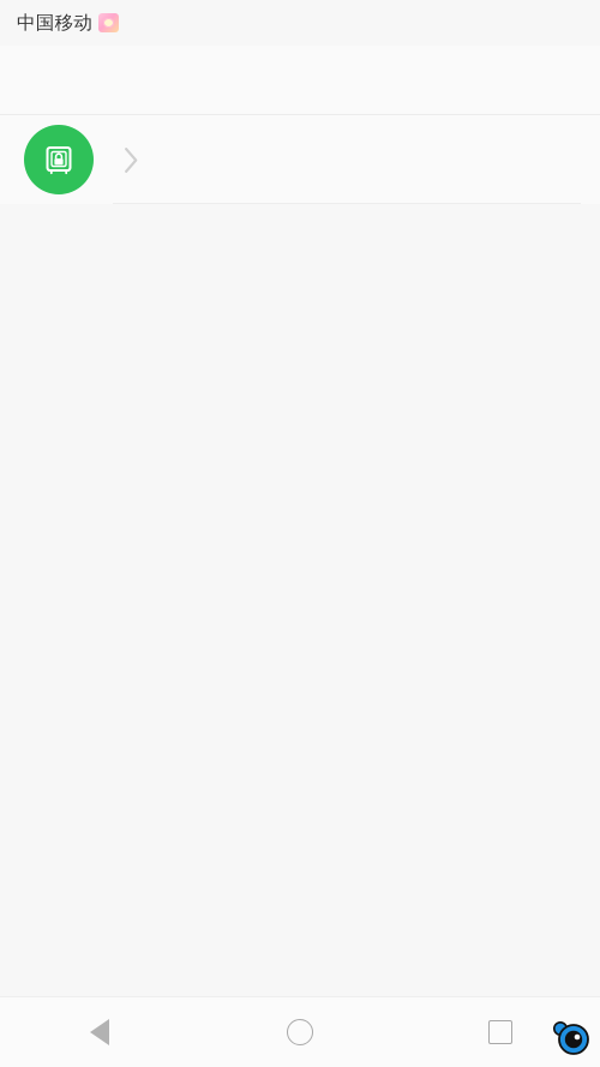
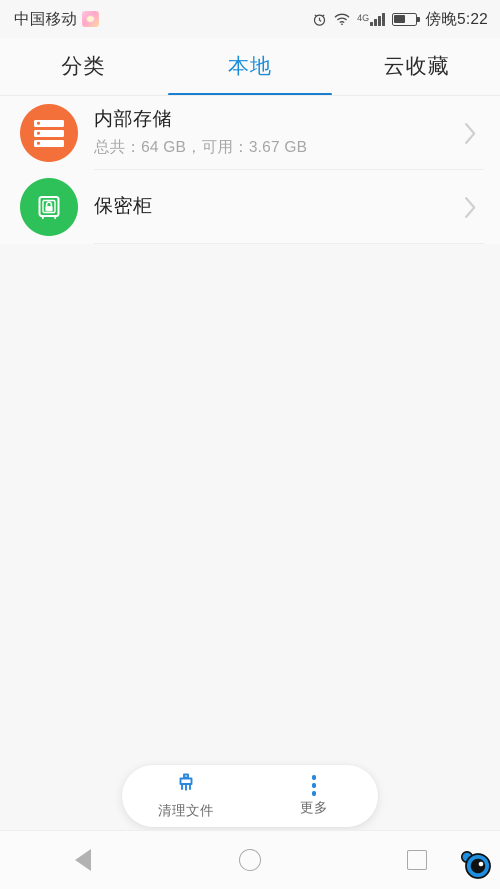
  中国移动
+ 4G
+ 傍晚5:22
+ 分类
+ 本地
+ 云收藏
+ 内部存储
+ 总共：64 GB，可用：3.67 GB
+ 保密柜
+ 清理文件
+ 更多
